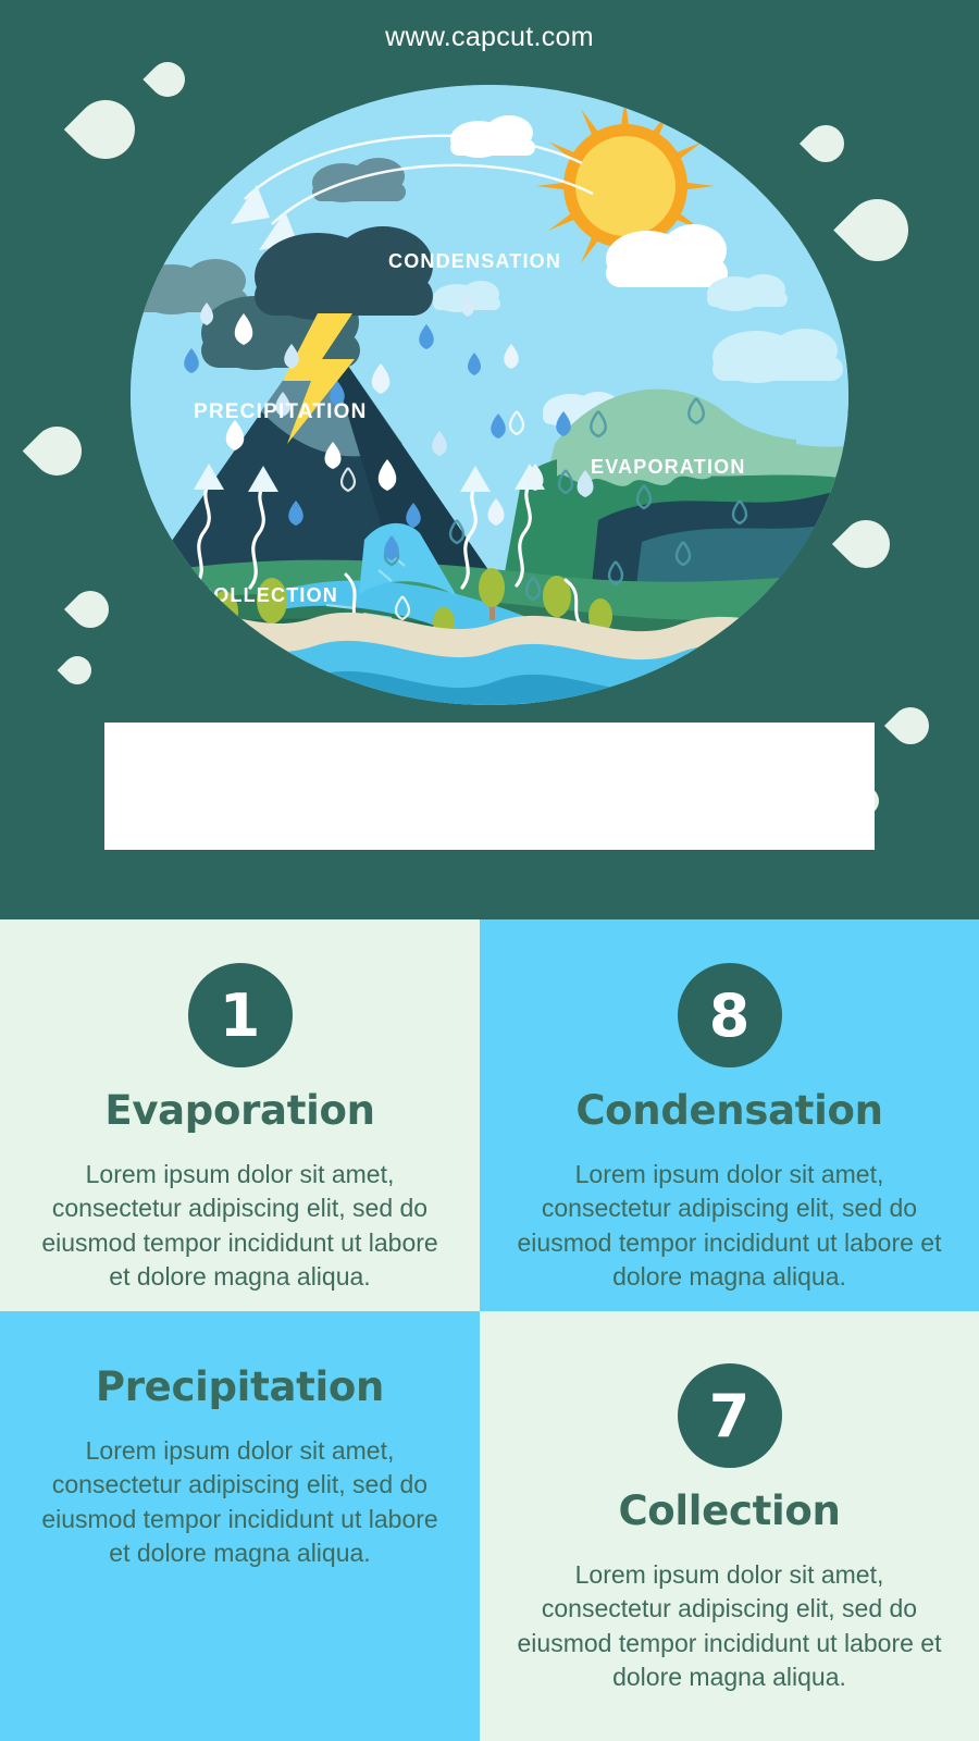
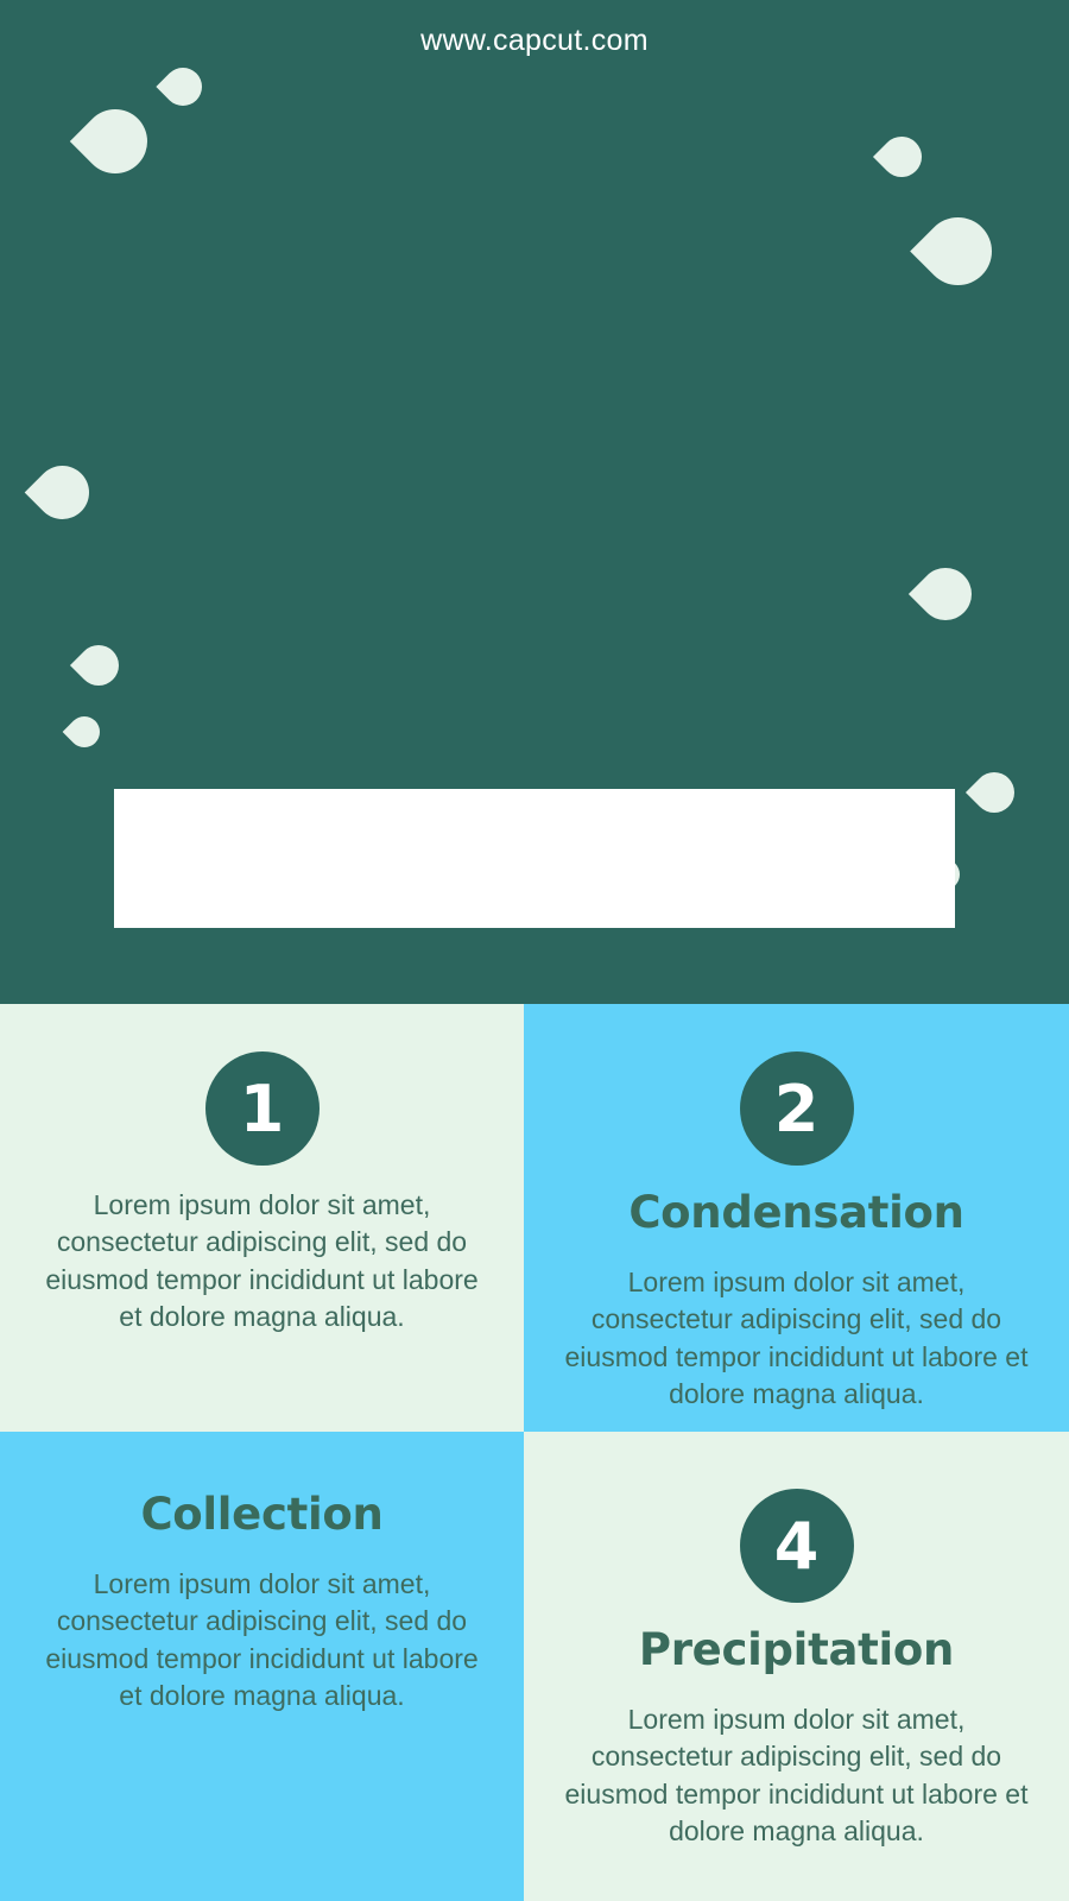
  www.capcut.com
- CONDENSATION
- PRECIPITATION
- EVAPORATION
- COLLECTION
  1
- Evaporation
  Lorem ipsum dolor sit amet, consectetur adipiscing elit, sed do eiusmod tempor incididunt ut labore et dolore magna aliqua.
- 8
+ 2
  Condensation
  Lorem ipsum dolor sit amet, consectetur adipiscing elit, sed do eiusmod tempor incididunt ut labore et dolore magna aliqua.
- Precipitation
+ Collection
  Lorem ipsum dolor sit amet, consectetur adipiscing elit, sed do eiusmod tempor incididunt ut labore et dolore magna aliqua.
- 7
+ 4
- Collection
+ Precipitation
  Lorem ipsum dolor sit amet, consectetur adipiscing elit, sed do eiusmod tempor incididunt ut labore et dolore magna aliqua.
